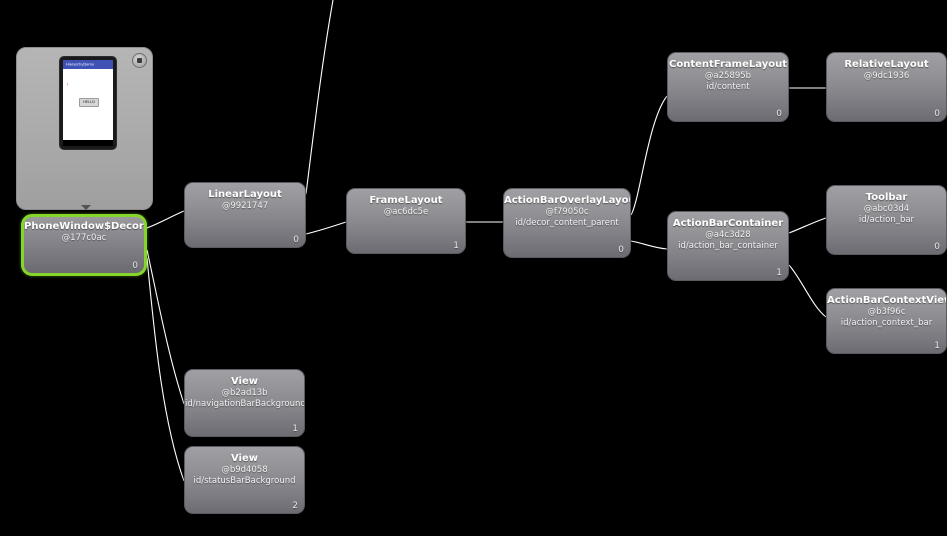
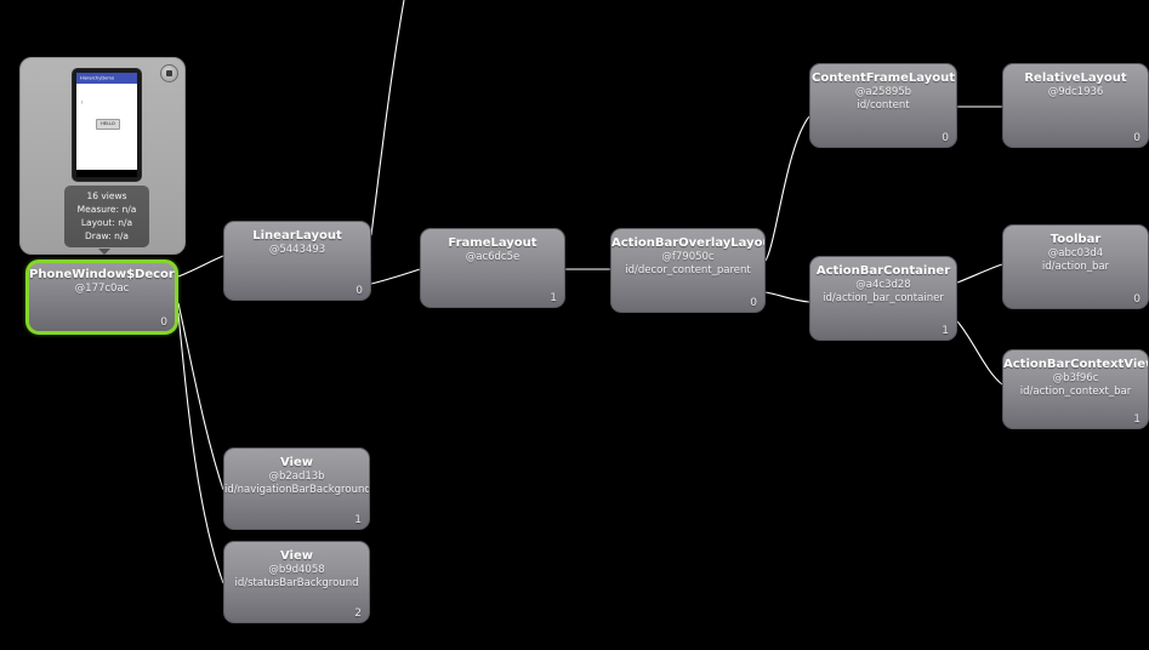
+ 16 views
+ Measure: n/a
+ Layout: n/a
+ Draw: n/a
  PhoneWindow$Decor
  @177c0ac
  0
  LinearLayout
- @9921747
+ @5443493
  0
  FrameLayout
  @ac6dc5e
  1
  ActionBarOverlayLayo
  @f79050c
  id/decor_content_parent
  0
  ContentFrameLayout
  @a25895b
  id/content
  0
  RelativeLayout
  @9dc1936
  0
  ActionBarContainer
  @a4c3d28
  id/action_bar_container
  1
  Toolbar
  @abc03d4
  id/action_bar
  0
  ActionBarContextVie
  @b3f96c
  id/action_context_bar
  1
  View
  @b2ad13b
  id/navigationBarBackground
  1
  View
  @b9d4058
  id/statusBarBackground
  2
